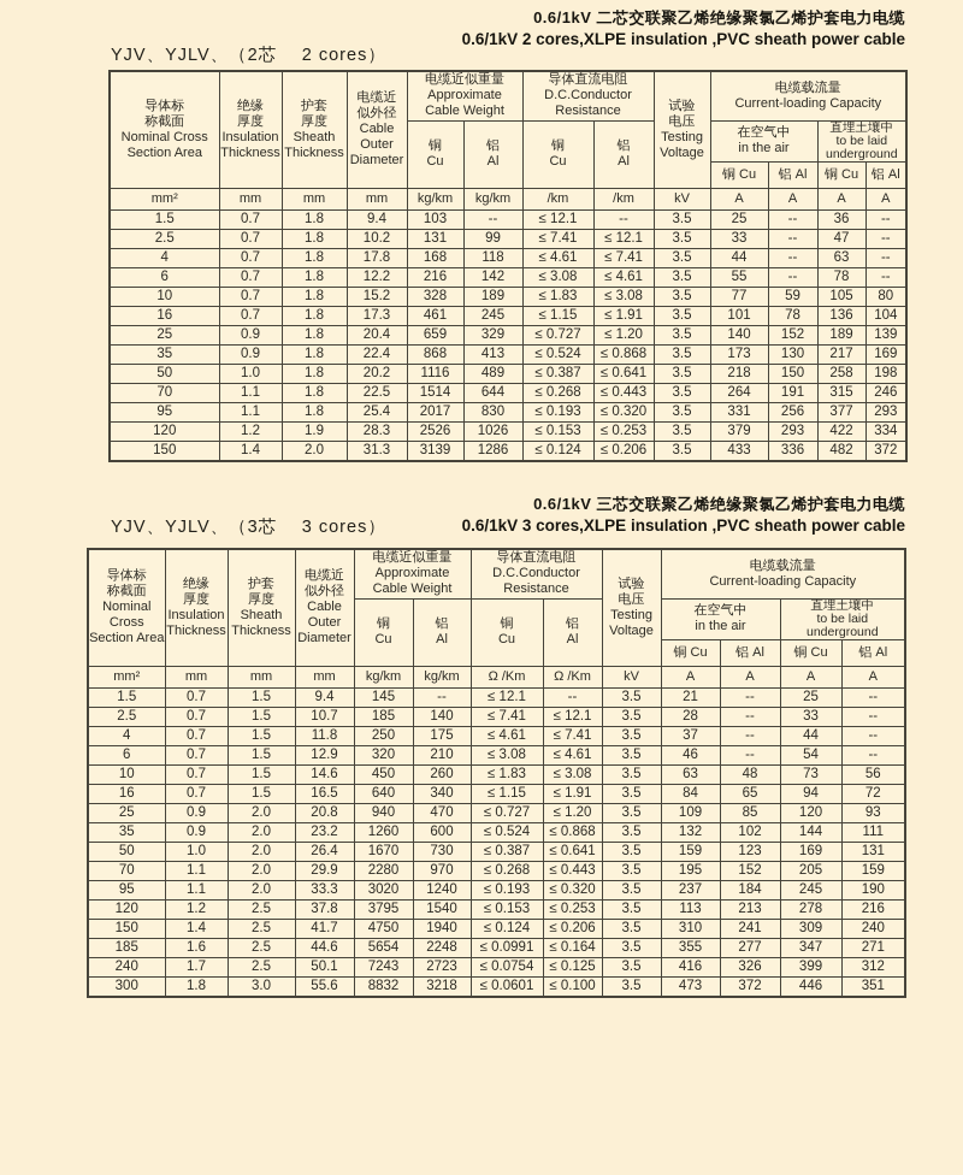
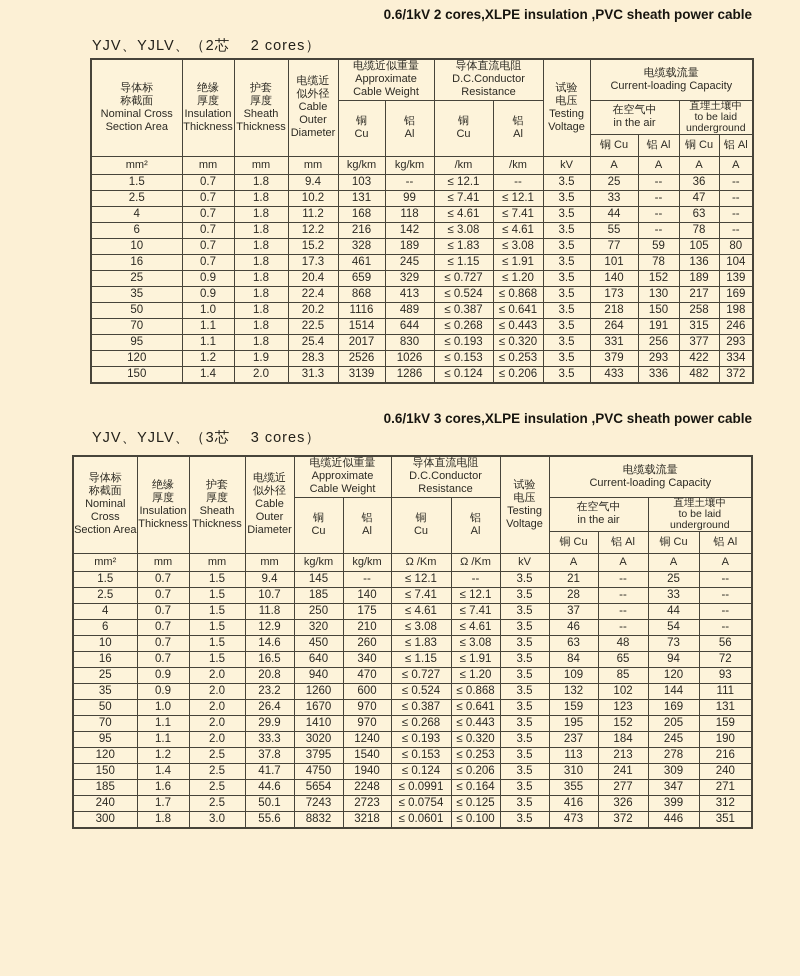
- 0.6/1kV 二芯交联聚乙烯绝缘聚氯乙烯护套电力电缆
  0.6/1kV 2 cores,XLPE insulation ,PVC sheath power cable
  YJV、YJLV、（2芯 2 cores）
  导体标 称截面 Nominal Cross Section Area	绝缘 厚度 Insulation Thickness	护套 厚度 Sheath Thickness	电缆近 似外径 Cable Outer Diameter	电缆近似重量 Approximate Cable Weight	导体直流电阻 D.C.Conductor Resistance	试验 电压 Testing Voltage	电缆载流量 Current-loading Capacity
  铜 Cu	铝 Al	铜 Cu	铝 Al	在空气中 in the air	直埋土壤中 to be laid underground
  铜 Cu	铝 Al	铜 Cu	铝 Al
  mm²	mm	mm	mm	kg/km	kg/km	/km	/km	kV	A	A	A	A
  1.5	0.7	1.8	9.4	103	--	≤ 12.1	--	3.5	25	--	36	--
  2.5	0.7	1.8	10.2	131	99	≤ 7.41	≤ 12.1	3.5	33	--	47	--
- 4	0.7	1.8	17.8	168	118	≤ 4.61	≤ 7.41	3.5	44	--	63	--
+ 4	0.7	1.8	11.2	168	118	≤ 4.61	≤ 7.41	3.5	44	--	63	--
  6	0.7	1.8	12.2	216	142	≤ 3.08	≤ 4.61	3.5	55	--	78	--
  10	0.7	1.8	15.2	328	189	≤ 1.83	≤ 3.08	3.5	77	59	105	80
  16	0.7	1.8	17.3	461	245	≤ 1.15	≤ 1.91	3.5	101	78	136	104
  25	0.9	1.8	20.4	659	329	≤ 0.727	≤ 1.20	3.5	140	152	189	139
  35	0.9	1.8	22.4	868	413	≤ 0.524	≤ 0.868	3.5	173	130	217	169
  50	1.0	1.8	20.2	1116	489	≤ 0.387	≤ 0.641	3.5	218	150	258	198
  70	1.1	1.8	22.5	1514	644	≤ 0.268	≤ 0.443	3.5	264	191	315	246
  95	1.1	1.8	25.4	2017	830	≤ 0.193	≤ 0.320	3.5	331	256	377	293
  120	1.2	1.9	28.3	2526	1026	≤ 0.153	≤ 0.253	3.5	379	293	422	334
  150	1.4	2.0	31.3	3139	1286	≤ 0.124	≤ 0.206	3.5	433	336	482	372
- 0.6/1kV 三芯交联聚乙烯绝缘聚氯乙烯护套电力电缆
  0.6/1kV 3 cores,XLPE insulation ,PVC sheath power cable
  YJV、YJLV、（3芯 3 cores）
  导体标 称截面 Nominal Cross Section Area	绝缘 厚度 Insulation Thickness	护套 厚度 Sheath Thickness	电缆近 似外径 Cable Outer Diameter	电缆近似重量 Approximate Cable Weight	导体直流电阻 D.C.Conductor Resistance	试验 电压 Testing Voltage	电缆载流量 Current-loading Capacity
  铜 Cu	铝 Al	铜 Cu	铝 Al	在空气中 in the air	直埋土壤中 to be laid underground
  铜 Cu	铝 Al	铜 Cu	铝 Al
  mm²	mm	mm	mm	kg/km	kg/km	Ω /Km	Ω /Km	kV	A	A	A	A
  1.5	0.7	1.5	9.4	145	--	≤ 12.1	--	3.5	21	--	25	--
  2.5	0.7	1.5	10.7	185	140	≤ 7.41	≤ 12.1	3.5	28	--	33	--
  4	0.7	1.5	11.8	250	175	≤ 4.61	≤ 7.41	3.5	37	--	44	--
  6	0.7	1.5	12.9	320	210	≤ 3.08	≤ 4.61	3.5	46	--	54	--
  10	0.7	1.5	14.6	450	260	≤ 1.83	≤ 3.08	3.5	63	48	73	56
  16	0.7	1.5	16.5	640	340	≤ 1.15	≤ 1.91	3.5	84	65	94	72
  25	0.9	2.0	20.8	940	470	≤ 0.727	≤ 1.20	3.5	109	85	120	93
  35	0.9	2.0	23.2	1260	600	≤ 0.524	≤ 0.868	3.5	132	102	144	111
- 50	1.0	2.0	26.4	1670	730	≤ 0.387	≤ 0.641	3.5	159	123	169	131
+ 50	1.0	2.0	26.4	1670	970	≤ 0.387	≤ 0.641	3.5	159	123	169	131
- 70	1.1	2.0	29.9	2280	970	≤ 0.268	≤ 0.443	3.5	195	152	205	159
+ 70	1.1	2.0	29.9	1410	970	≤ 0.268	≤ 0.443	3.5	195	152	205	159
  95	1.1	2.0	33.3	3020	1240	≤ 0.193	≤ 0.320	3.5	237	184	245	190
  120	1.2	2.5	37.8	3795	1540	≤ 0.153	≤ 0.253	3.5	113	213	278	216
  150	1.4	2.5	41.7	4750	1940	≤ 0.124	≤ 0.206	3.5	310	241	309	240
  185	1.6	2.5	44.6	5654	2248	≤ 0.0991	≤ 0.164	3.5	355	277	347	271
  240	1.7	2.5	50.1	7243	2723	≤ 0.0754	≤ 0.125	3.5	416	326	399	312
  300	1.8	3.0	55.6	8832	3218	≤ 0.0601	≤ 0.100	3.5	473	372	446	351
